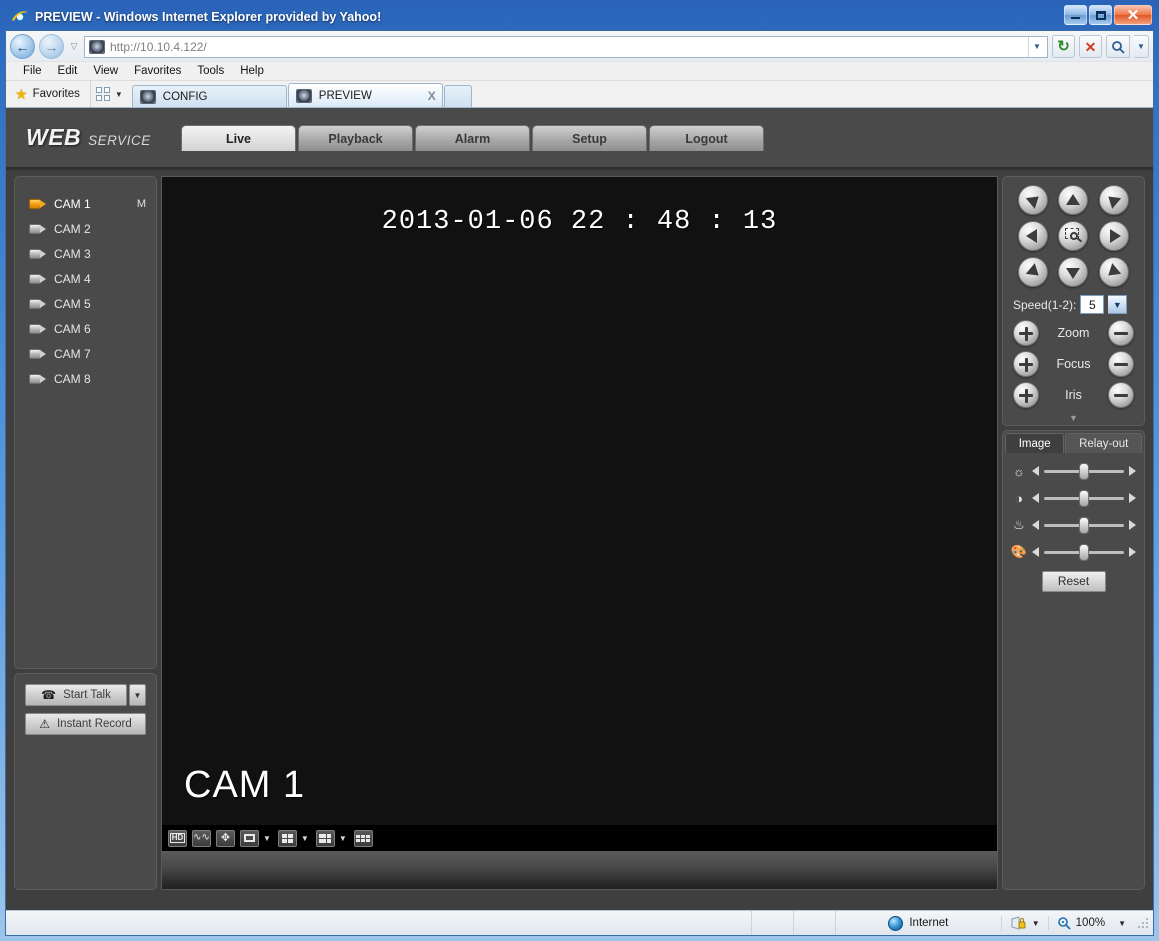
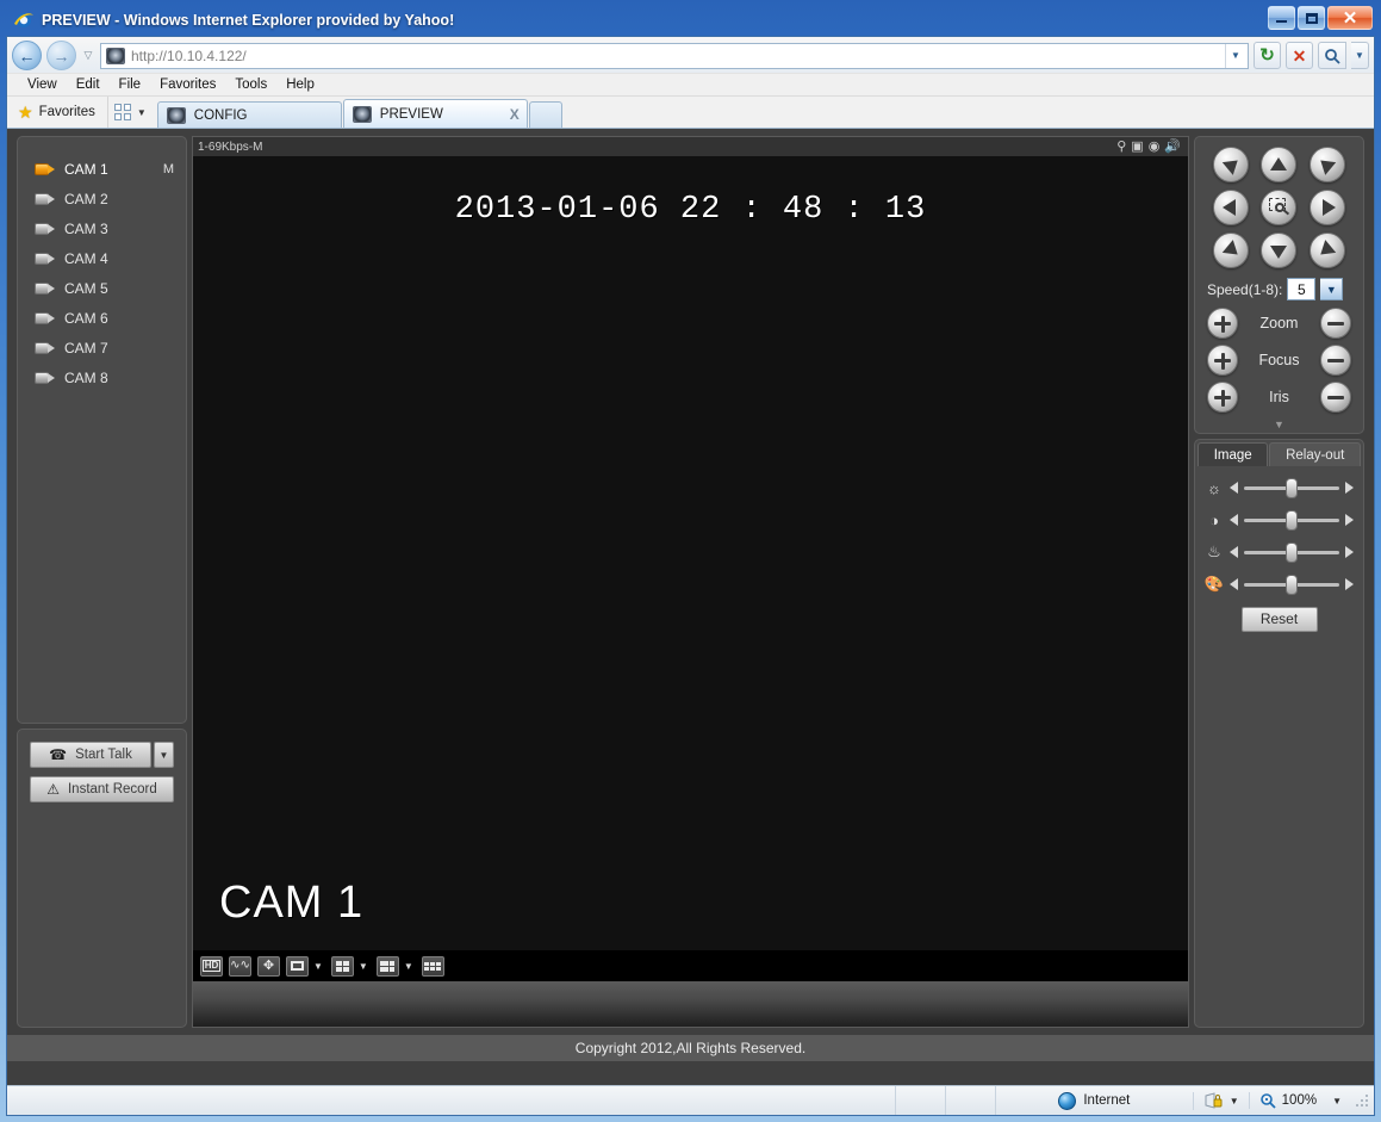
  PREVIEW - Windows Internet Explorer provided by Yahoo!
  ✕
  ←
  →
  ▽
  http://10.10.4.122/
  ▼
  ↻
  ✕
  ▼
- File
+ View
  Edit
- View
+ File
  Favorites
  Tools
  Help
  ★
  Favorites
  ▼
  CONFIG
  PREVIEW
  X
- WEB
- SERVICE
- Live
- Playback
- Alarm
- Setup
- Logout
  CAM 1
  M
  CAM 2
  CAM 3
  CAM 4
  CAM 5
  CAM 6
  CAM 7
  CAM 8
  ☎
  Start Talk
  ▼
  ⚠
  Instant Record
+ 1-69Kbps-M
+ ⚲
+ ▣
+ ◉
+ 🔊
  2013-01-06 22 : 48 : 13
  CAM 1
  HD
  ∿∿
  ✥
  ▼
  ▼
  ▼
- Speed(1-2):
+ Speed(1-8):
  5
  ▼
  Zoom
  Focus
  Iris
  ▼
  Image
  Relay-out
  ☼
  ◑
  ♨
  🎨
  Reset
+ Copyright 2012,All Rights Reserved.
  Internet
  ▼
  100%
  ▼
